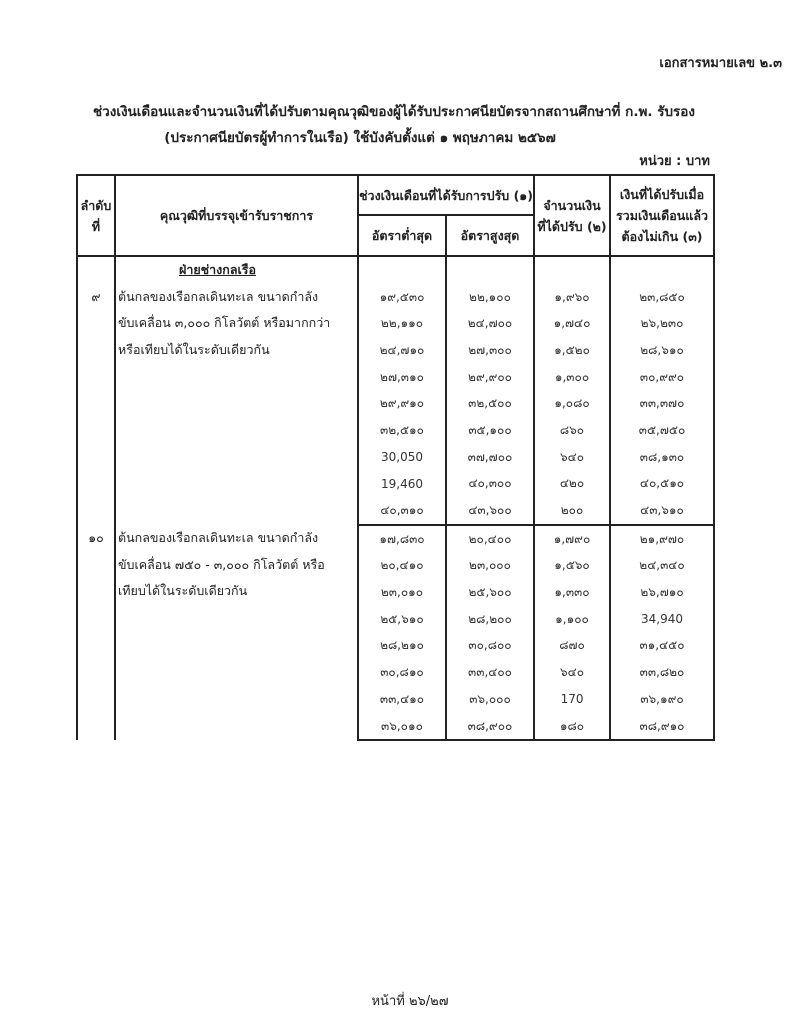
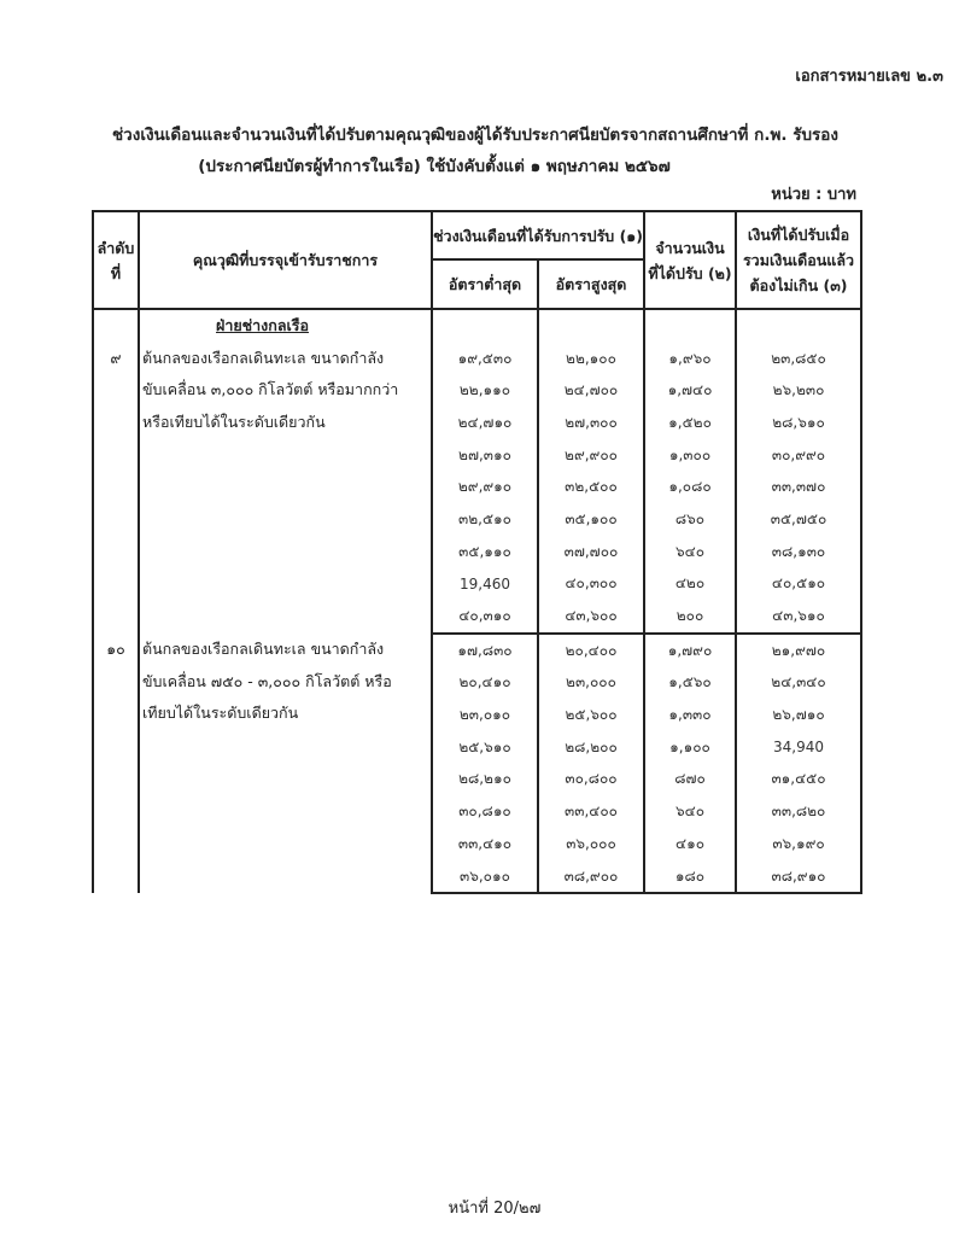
  เอกสารหมายเลข ๒.๓
  ช่วงเงินเดือนและจำนวนเงินที่ได้ปรับตามคุณวุฒิของผู้ได้รับประกาศนียบัตรจากสถานศึกษาที่ ก.พ. รับรอง
  (ประกาศนียบัตรผู้ทำการในเรือ) ใช้บังคับตั้งแต่ ๑ พฤษภาคม ๒๕๖๗
  หน่วย : บาท
  ลำดับ ที่	คุณวุฒิที่บรรจุเข้ารับราชการ	ช่วงเงินเดือนที่ได้รับการปรับ (๑)	จำนวนเงิน ที่ได้ปรับ (๒)	เงินที่ได้ปรับเมื่อ รวมเงินเดือนแล้ว ต้องไม่เกิน (๓)
  อัตราต่ำสุด	อัตราสูงสุด
  ๙	ฝ่ายช่างกลเรือต้นกลของเรือกลเดินทะเล ขนาดกำลังขับเคลื่อน ๓,๐๐๐ กิโลวัตต์ หรือมากกว่าหรือเทียบได้ในระดับเดียวกัน
  ๑๙,๕๓๐	๒๒,๑๐๐	๑,๙๖๐	๒๓,๘๕๐
  ๒๒,๑๑๐	๒๔,๗๐๐	๑,๗๔๐	๒๖,๒๓๐
  ๒๔,๗๑๐	๒๗,๓๐๐	๑,๕๒๐	๒๘,๖๑๐
  ๒๗,๓๑๐	๒๙,๙๐๐	๑,๓๐๐	๓๐,๙๙๐
  ๒๙,๙๑๐	๓๒,๕๐๐	๑,๐๘๐	๓๓,๓๗๐
  ๓๒,๕๑๐	๓๕,๑๐๐	๘๖๐	๓๕,๗๕๐
- 30,050	๓๗,๗๐๐	๖๔๐	๓๘,๑๓๐
+ ๓๕,๑๑๐	๓๗,๗๐๐	๖๔๐	๓๘,๑๓๐
  19,460	๔๐,๓๐๐	๔๒๐	๔๐,๕๑๐
  ๔๐,๓๑๐	๔๓,๖๐๐	๒๐๐	๔๓,๖๑๐
  ๑๐	ต้นกลของเรือกลเดินทะเล ขนาดกำลังขับเคลื่อน ๗๕๐ - ๓,๐๐๐ กิโลวัตต์ หรือเทียบได้ในระดับเดียวกัน	๑๗,๘๓๐	๒๐,๔๐๐	๑,๗๙๐	๒๑,๙๗๐
  ๒๐,๔๑๐	๒๓,๐๐๐	๑,๕๖๐	๒๔,๓๔๐
  ๒๓,๐๑๐	๒๕,๖๐๐	๑,๓๓๐	๒๖,๗๑๐
  ๒๕,๖๑๐	๒๘,๒๐๐	๑,๑๐๐	34,940
  ๒๘,๒๑๐	๓๐,๘๐๐	๘๗๐	๓๑,๔๕๐
  ๓๐,๘๑๐	๓๓,๔๐๐	๖๔๐	๓๓,๘๒๐
- ๓๓,๔๑๐	๓๖,๐๐๐	170	๓๖,๑๙๐
+ ๓๓,๔๑๐	๓๖,๐๐๐	๔๑๐	๓๖,๑๙๐
  ๓๖,๐๑๐	๓๘,๙๐๐	๑๘๐	๓๘,๙๑๐
- หน้าที่ ๒๖/๒๗
+ หน้าที่ 20/๒๗
